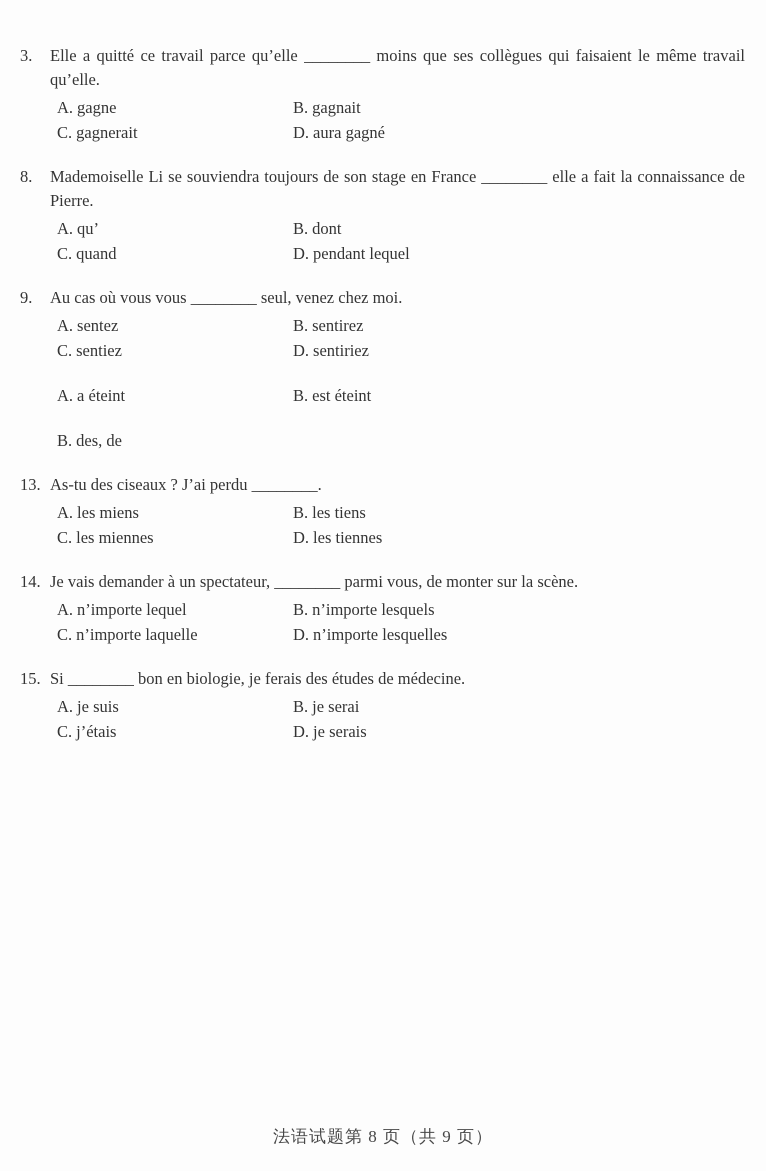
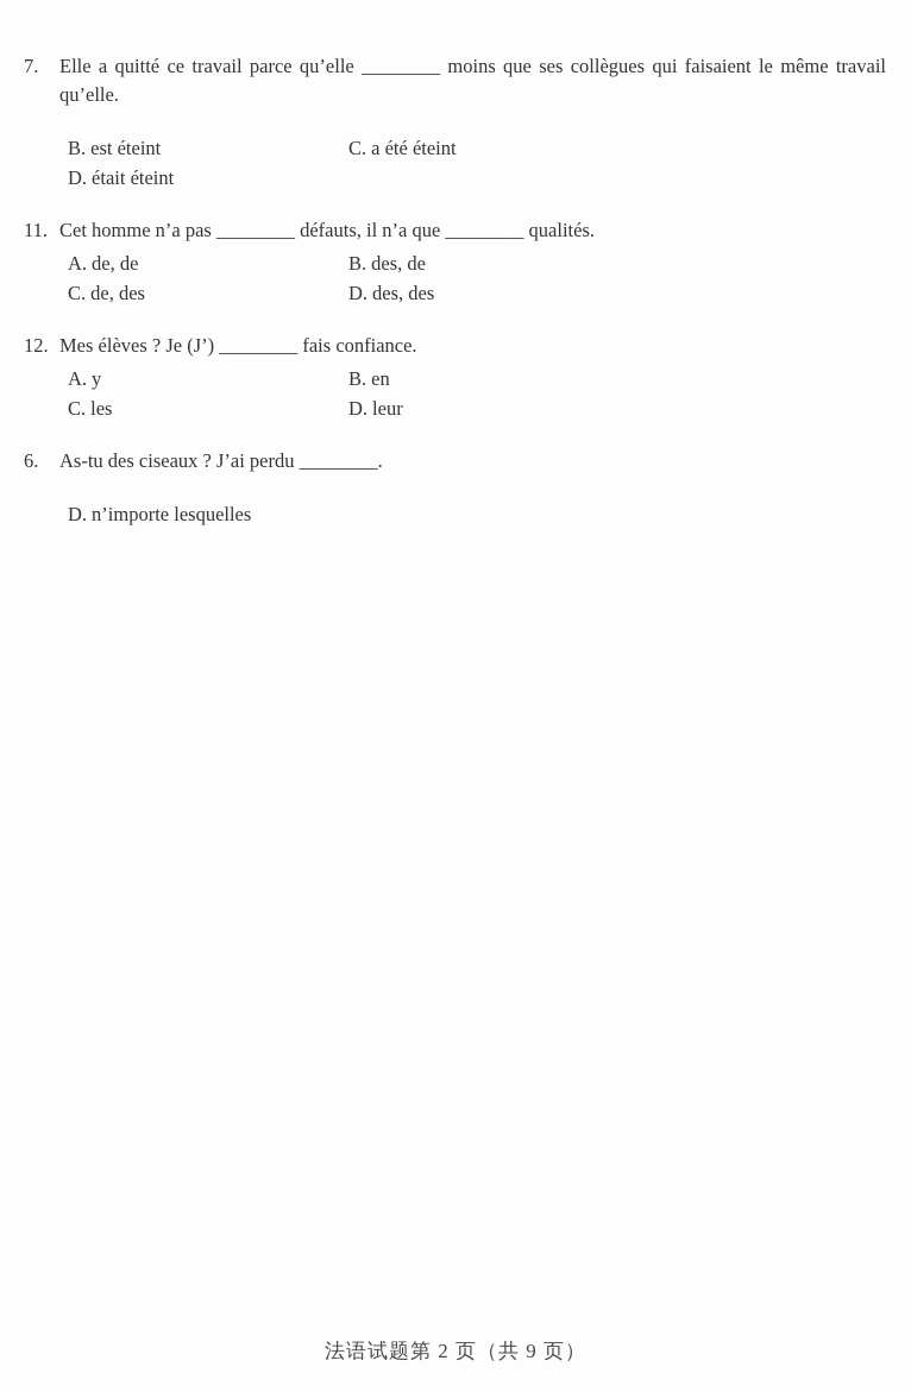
- 3. Elle a quitté ce travail parce qu’elle ________ moins que ses collègues qui faisaient le même travail qu’elle.
+ 7. Elle a quitté ce travail parce qu’elle ________ moins que ses collègues qui faisaient le même travail qu’elle.
- A. gagne
- B. gagnait
- C. gagnerait
- D. aura gagné
- 8. Mademoiselle Li se souviendra toujours de son stage en France ________ elle a fait la connaissance de Pierre.
- A. qu’
- B. dont
- C. quand
- D. pendant lequel
- 9. Au cas où vous vous ________ seul, venez chez moi.
- A. sentez
- B. sentirez
- C. sentiez
- D. sentiriez
- A. a éteint
  B. est éteint
+ C. a été éteint
+ D. était éteint
+ 11. Cet homme n’a pas ________ défauts, il n’a que ________ qualités.
+ A. de, de
  B. des, de
+ C. de, des
+ D. des, des
+ 12. Mes élèves ? Je (J’) ________ fais confiance.
+ A. y
+ B. en
+ C. les
+ D. leur
- 13. As-tu des ciseaux ? J’ai perdu ________.
+ 6. As-tu des ciseaux ? J’ai perdu ________.
- A. les miens
- B. les tiens
- C. les miennes
- D. les tiennes
- 14. Je vais demander à un spectateur, ________ parmi vous, de monter sur la scène.
- A. n’importe lequel
- B. n’importe lesquels
- C. n’importe laquelle
  D. n’importe lesquelles
- 15. Si ________ bon en biologie, je ferais des études de médecine.
- A. je suis
- B. je serai
- C. j’étais
- D. je serais
- 法语试题第 8 页（共 9 页）
+ 法语试题第 2 页（共 9 页）
